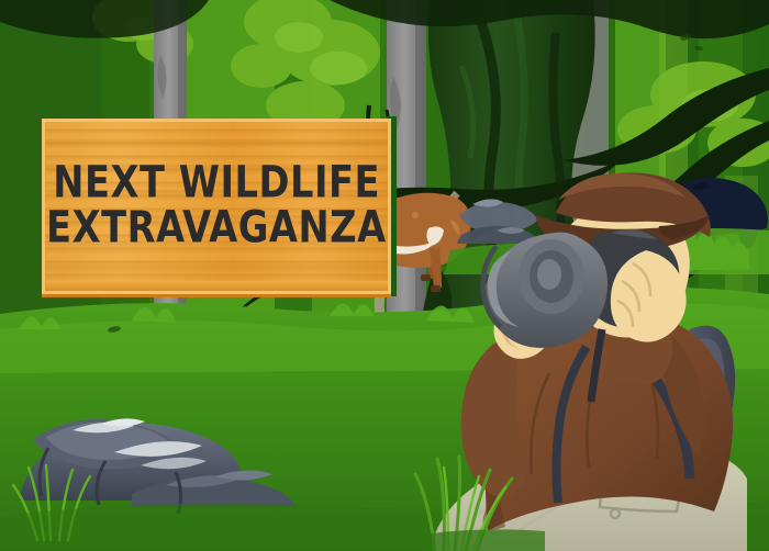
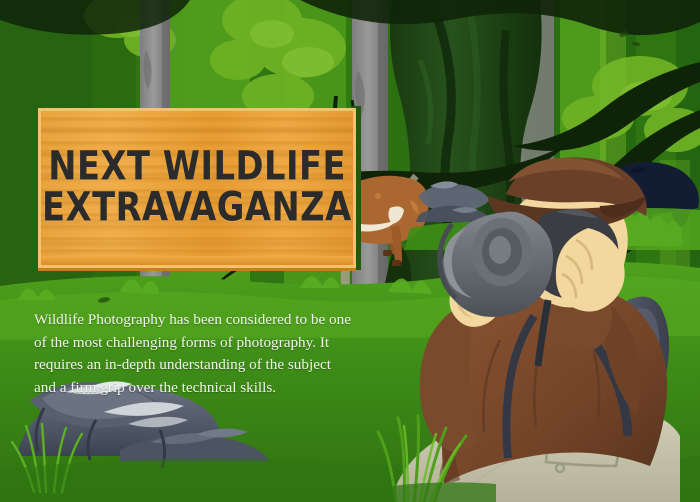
  NEXT WILDLIFE
  EXTRAVAGANZA
+ Wildlife Photography has been considered to be one of the most challenging forms of photography. It requires an in-depth understanding of the subject and a firm grip over the technical skills.
